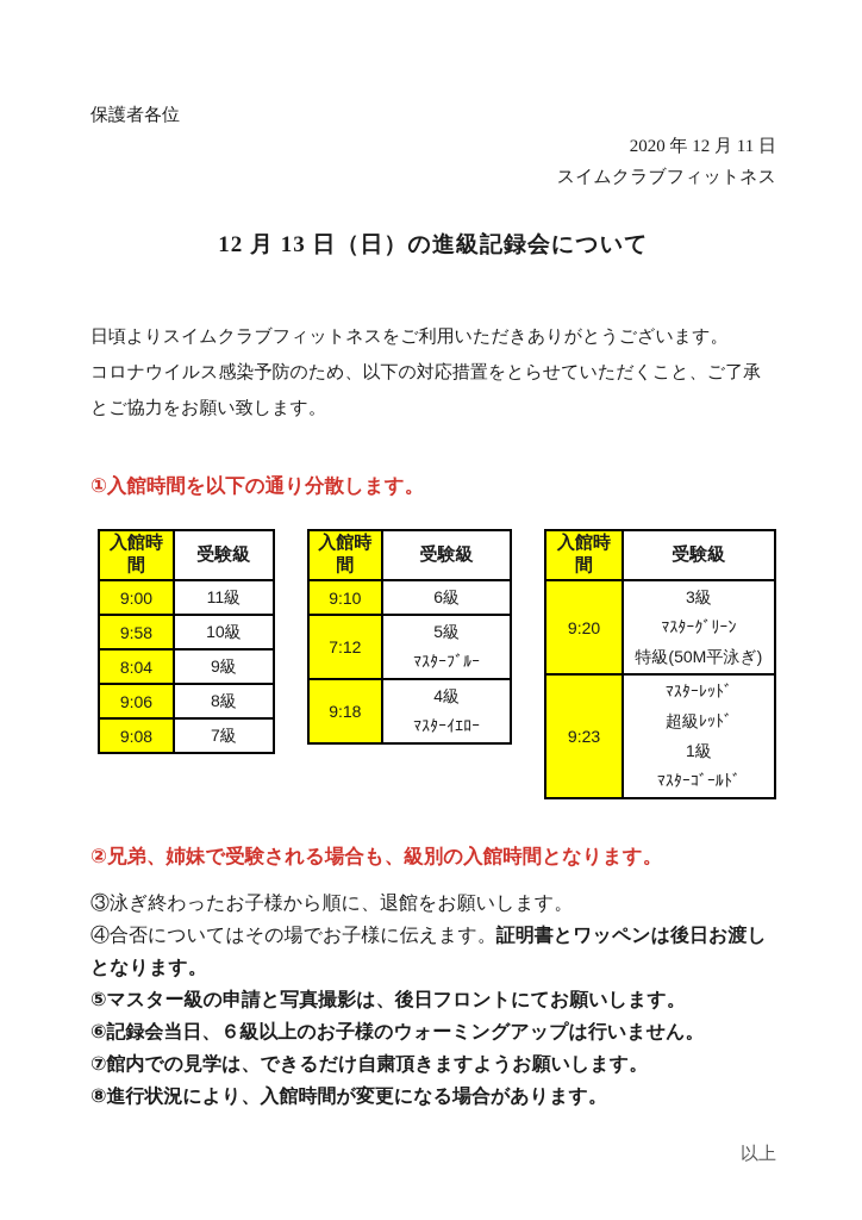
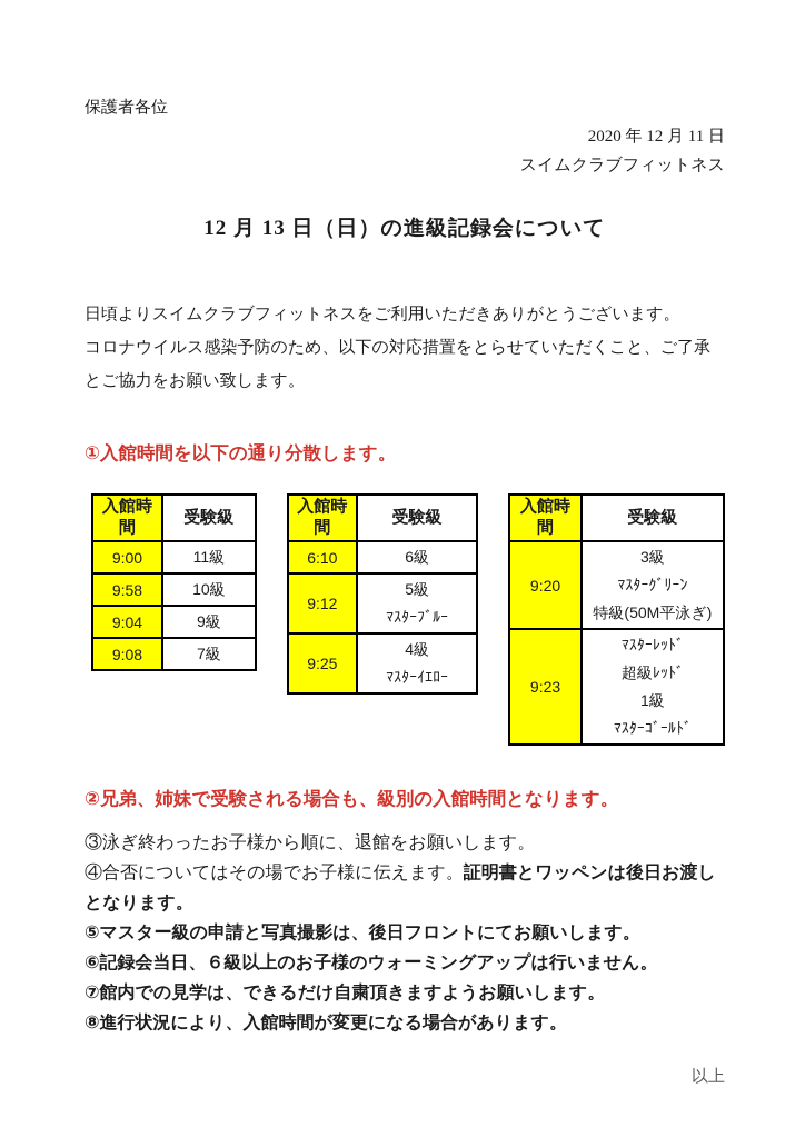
  保護者各位
  2020 年 12 月 11 日
  スイムクラブフィットネス
  12 月 13 日（日）の進級記録会について
  日頃よりスイムクラブフィットネスをご利用いただきありがとうございます。
  コロナウイルス感染予防のため、以下の対応措置をとらせていただくこと、ご了承とご協力をお願い致します。
  ①入館時間を以下の通り分散します。
  入館時間	受験級
  9:00	11級
  9:58	10級
- 8:04	9級
+ 9:04	9級
- 9:06	8級
  9:08	7級
  入館時間	受験級
- 9:10	6級
+ 6:10	6級
- 7:12	5級 ﾏｽﾀｰﾌﾞﾙｰ
+ 9:12	5級 ﾏｽﾀｰﾌﾞﾙｰ
- 9:18	4級 ﾏｽﾀｰｲｴﾛｰ
+ 9:25	4級 ﾏｽﾀｰｲｴﾛｰ
  入館時間	受験級
  9:20	3級 ﾏｽﾀｰｸﾞﾘｰﾝ 特級(50M平泳ぎ)
  9:23	ﾏｽﾀｰﾚｯﾄﾞ 超級ﾚｯﾄﾞ 1級 ﾏｽﾀｰｺﾞｰﾙﾄﾞ
  ②兄弟、姉妹で受験される場合も、級別の入館時間となります。
  ③泳ぎ終わったお子様から順に、退館をお願いします。
  ④合否についてはその場でお子様に伝えます。証明書とワッペンは後日お渡しとなります。
  ⑤マスター級の申請と写真撮影は、後日フロントにてお願いします。
  ⑥記録会当日、６級以上のお子様のウォーミングアップは行いません。
  ⑦館内での見学は、できるだけ自粛頂きますようお願いします。
  ⑧進行状況により、入館時間が変更になる場合があります。
  以上
